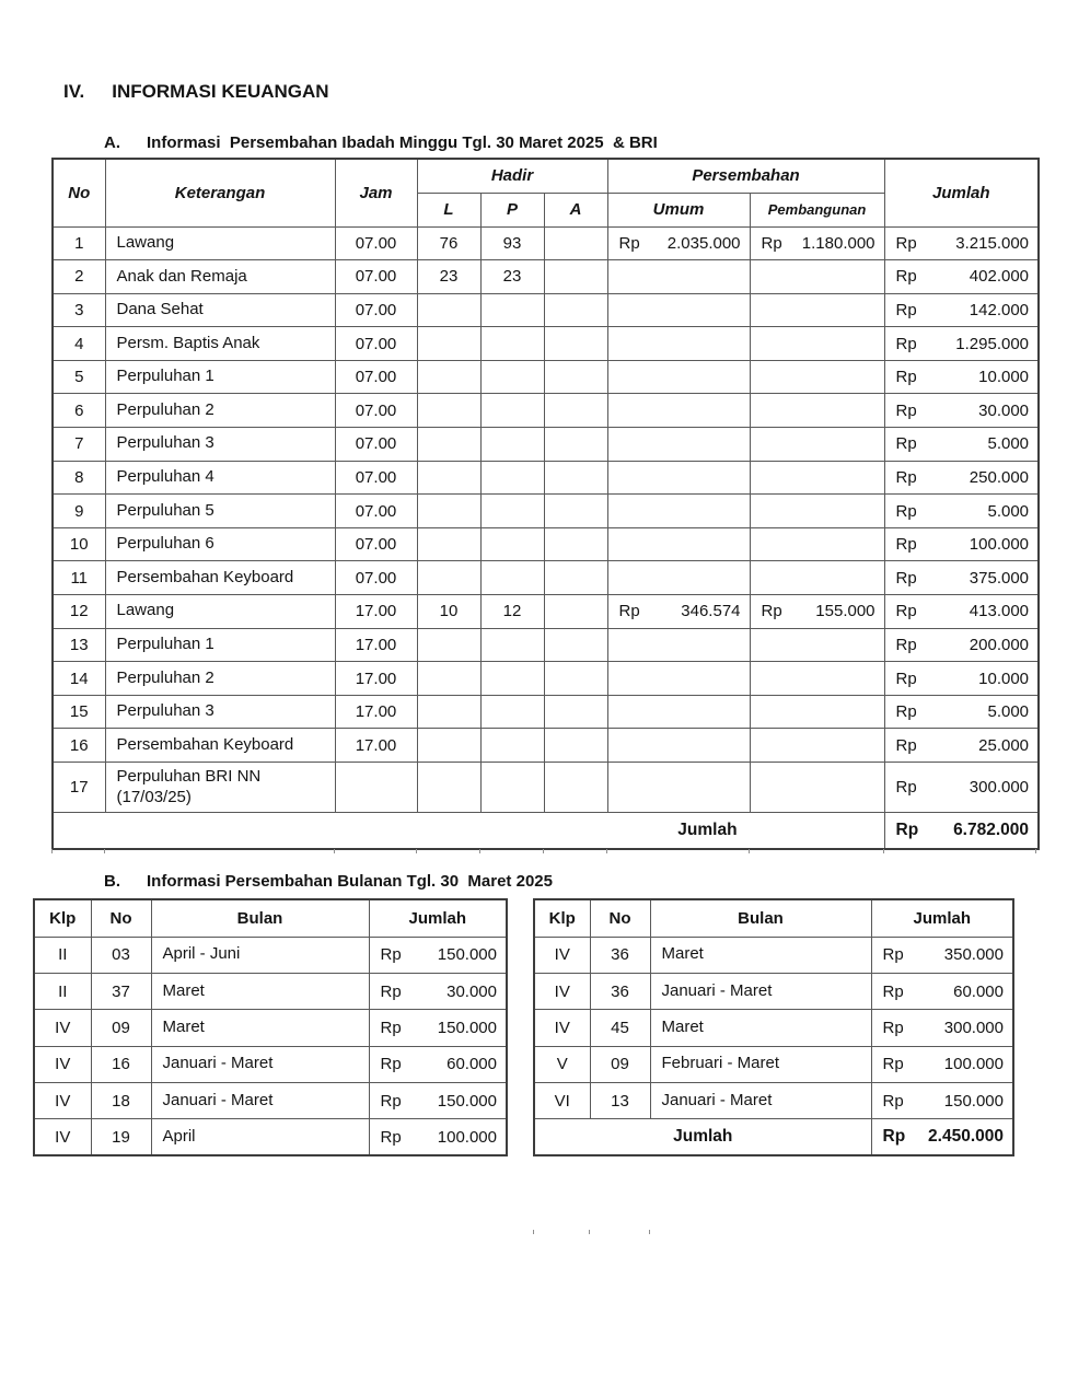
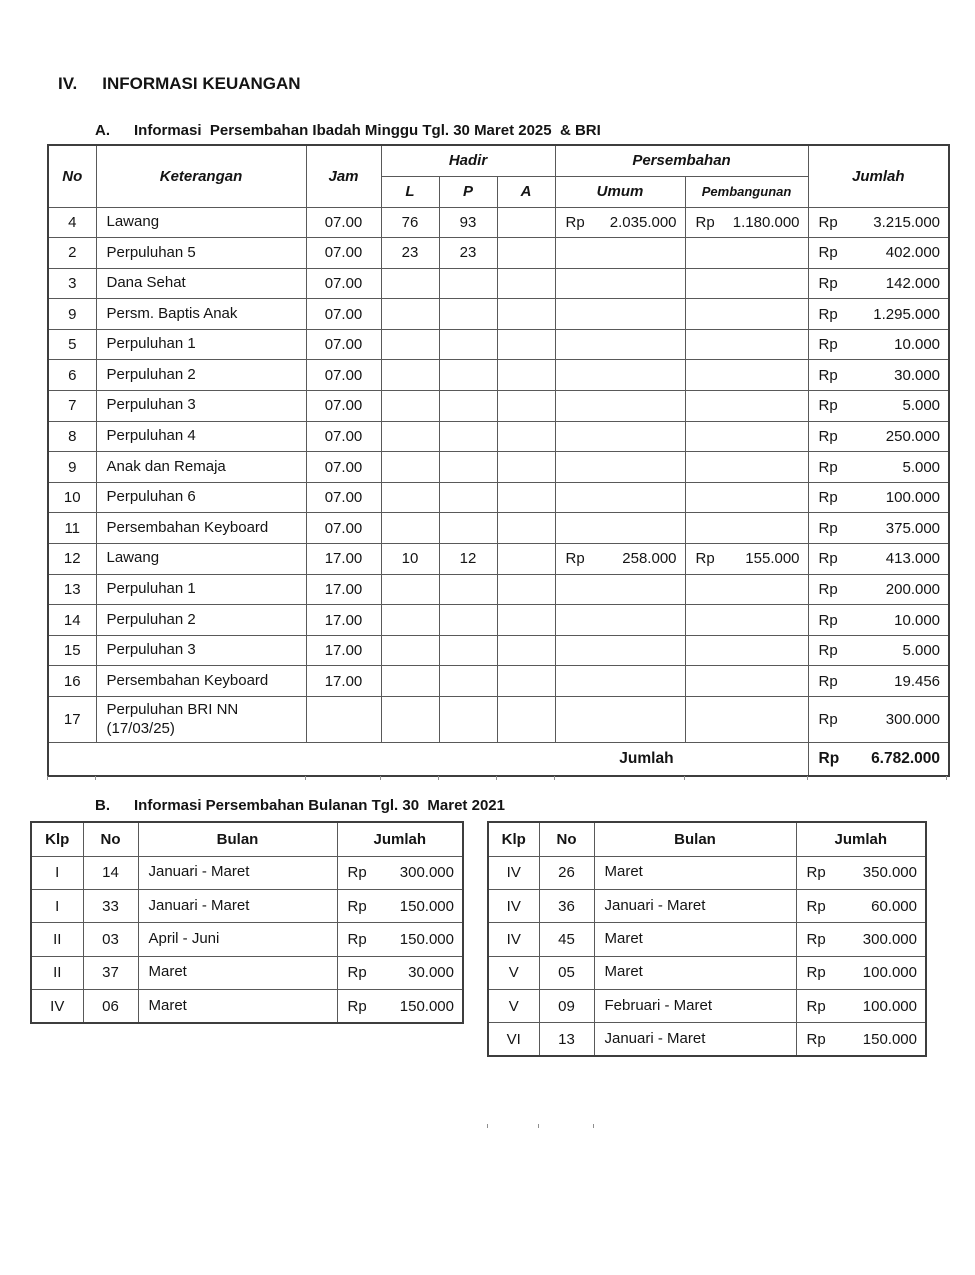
  IV.
  INFORMASI KEUANGAN
  A.
  Informasi Persembahan Ibadah Minggu Tgl. 30 Maret 2025 & BRI
  No	Keterangan	Jam	Hadir	Persembahan	Jumlah
  L	P	A	Umum	Pembangunan
- 1	Lawang	07.00	76	93		Rp 2.035.000	Rp 1.180.000	Rp 3.215.000
+ 4	Lawang	07.00	76	93		Rp 2.035.000	Rp 1.180.000	Rp 3.215.000
- 2	Anak dan Remaja	07.00	23	23				Rp 402.000
+ 2	Perpuluhan 5	07.00	23	23				Rp 402.000
  3	Dana Sehat	07.00						Rp 142.000
- 4	Persm. Baptis Anak	07.00						Rp 1.295.000
+ 9	Persm. Baptis Anak	07.00						Rp 1.295.000
  5	Perpuluhan 1	07.00						Rp 10.000
  6	Perpuluhan 2	07.00						Rp 30.000
  7	Perpuluhan 3	07.00						Rp 5.000
  8	Perpuluhan 4	07.00						Rp 250.000
- 9	Perpuluhan 5	07.00						Rp 5.000
+ 9	Anak dan Remaja	07.00						Rp 5.000
  10	Perpuluhan 6	07.00						Rp 100.000
  11	Persembahan Keyboard	07.00						Rp 375.000
- 12	Lawang	17.00	10	12		Rp 346.574	Rp 155.000	Rp 413.000
+ 12	Lawang	17.00	10	12		Rp 258.000	Rp 155.000	Rp 413.000
  13	Perpuluhan 1	17.00						Rp 200.000
  14	Perpuluhan 2	17.00						Rp 10.000
  15	Perpuluhan 3	17.00						Rp 5.000
- 16	Persembahan Keyboard	17.00						Rp 25.000
+ 16	Persembahan Keyboard	17.00						Rp 19.456
  17	Perpuluhan BRI NN (17/03/25)							Rp 300.000
  Jumlah	Rp 6.782.000
  B.
- Informasi Persembahan Bulanan Tgl. 30 Maret 2025
+ Informasi Persembahan Bulanan Tgl. 30 Maret 2021
  Klp	No	Bulan	Jumlah
+ I	14	Januari - Maret	Rp 300.000
+ I	33	Januari - Maret	Rp 150.000
  II	03	April - Juni	Rp 150.000
  II	37	Maret	Rp 30.000
- IV	09	Maret	Rp 150.000
+ IV	06	Maret	Rp 150.000
- IV	16	Januari - Maret	Rp 60.000
- IV	18	Januari - Maret	Rp 150.000
- IV	19	April	Rp 100.000
  Klp	No	Bulan	Jumlah
- IV	36	Maret	Rp 350.000
+ IV	26	Maret	Rp 350.000
  IV	36	Januari - Maret	Rp 60.000
  IV	45	Maret	Rp 300.000
+ V	05	Maret	Rp 100.000
  V	09	Februari - Maret	Rp 100.000
  VI	13	Januari - Maret	Rp 150.000
- Jumlah	Rp 2.450.000
